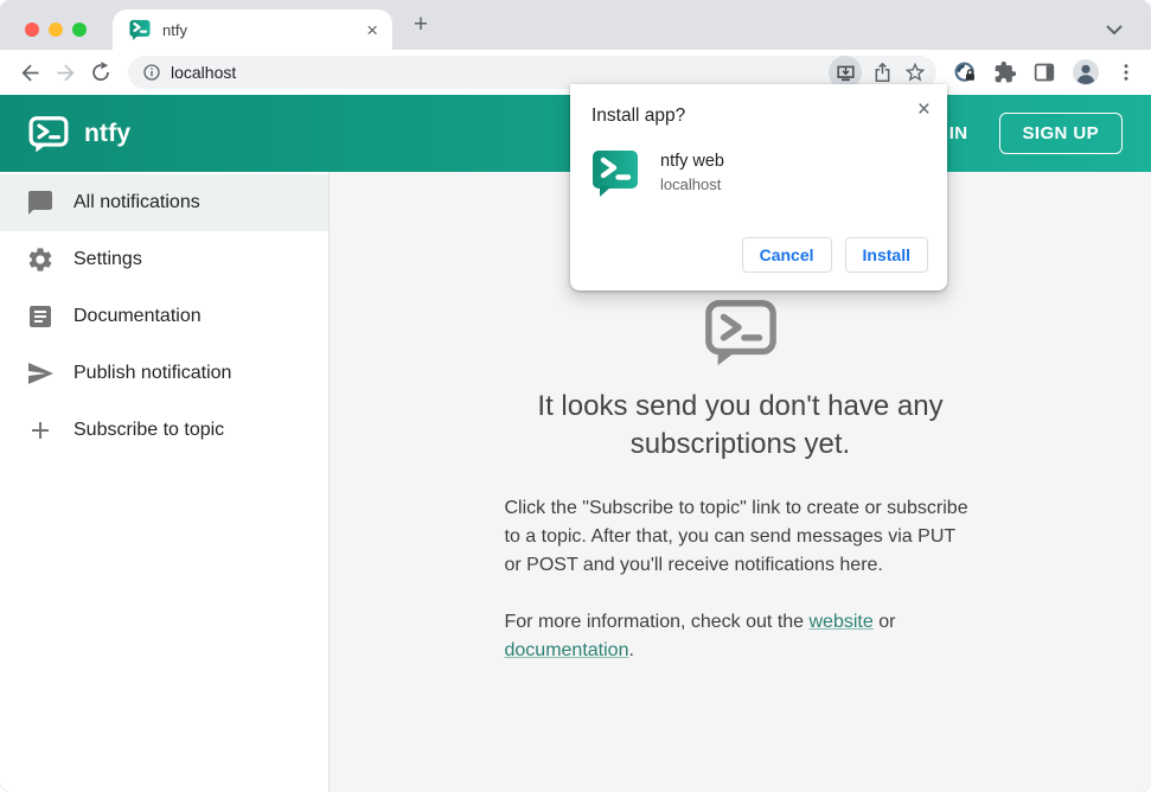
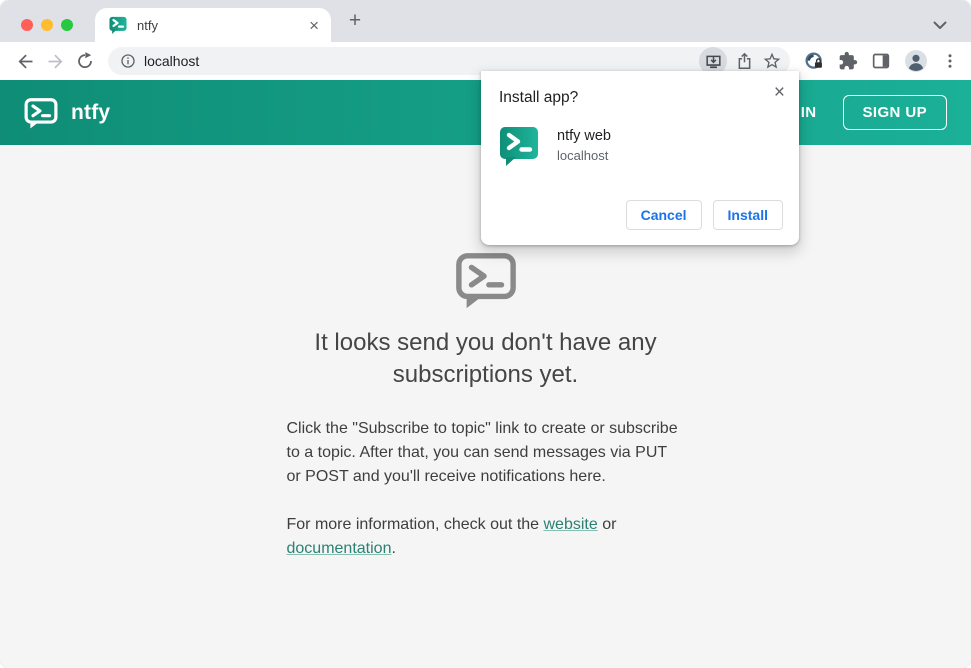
  ntfy
  ×
  +
  localhost
  ntfy
  SIGN UP
- All notifications
- Settings
- Documentation
- Publish notification
- Subscribe to topic
  It looks send you don't have any subscriptions yet.
  Click the "Subscribe to topic" link to create or subscribe to a topic. After that, you can send messages via PUT or POST and you'll receive notifications here.
  For more information, check out the website or documentation.
  Install app?
  ×
  ntfy web
  localhost
  Cancel
  Install
